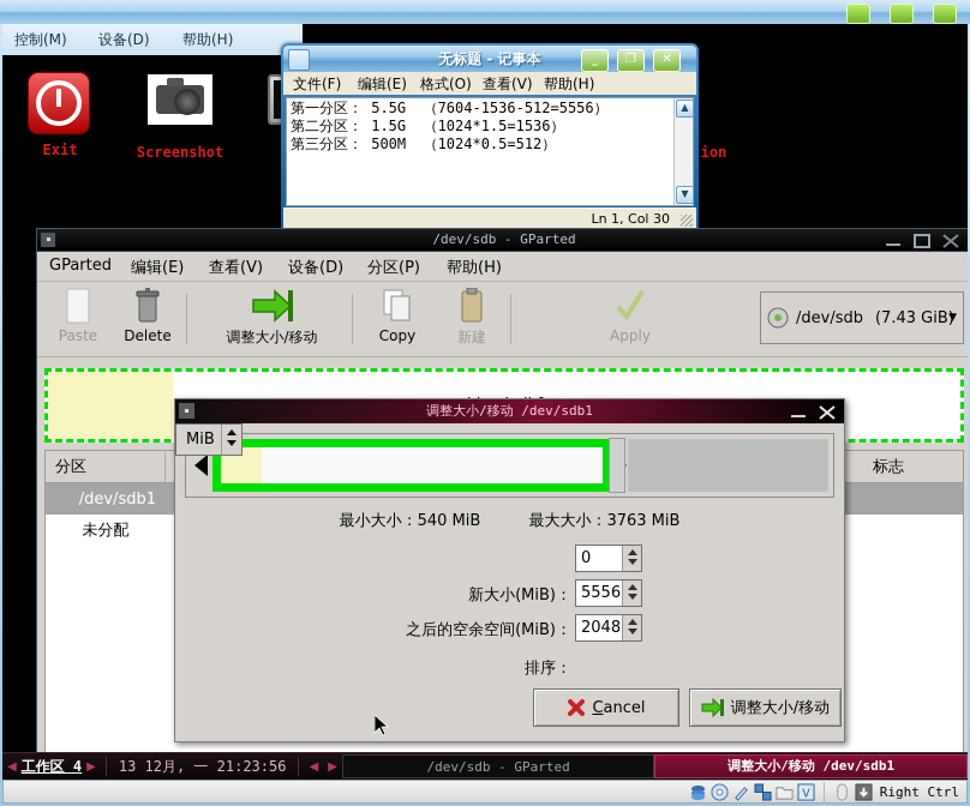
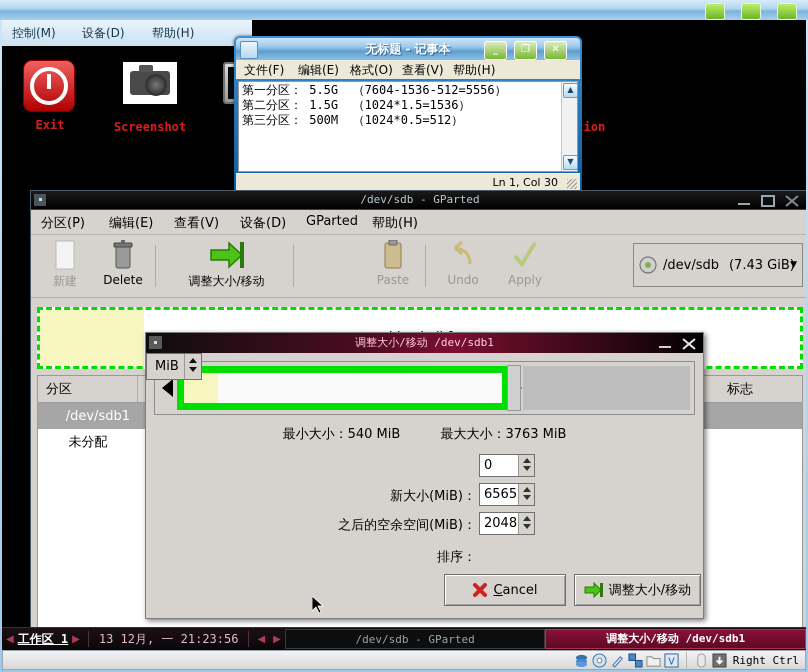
  控制(M)
  设备(D)
  帮助(H)
  Exit
  Screenshot
  无标题 - 记事本
  _
  ❐
  ✕
  文件(F)
  编辑(E)
  格式(O)
  查看(V)
  帮助(H)
  第一分区： 5.5G （7604-1536-512=5556）
  第二分区： 1.5G （1024*1.5=1536）
  第三分区： 500M （1024*0.5=512）
  ▲
  ▼
  Ln 1, Col 30
  /dev/sdb - GParted
- GParted
+ 分区(P)
  编辑(E)
  查看(V)
  设备(D)
- 分区(P)
+ GParted
  帮助(H)
- Paste
+ 新建
  Delete
  调整大小/移动
- Copy
- 新建
+ Paste
+ Undo
  Apply
  /dev/sdb
  (7.43 GiB)
  ▼
  分区
  标志
  /dev/sdb1
  未分配
  调整大小/移动 /dev/sdb1
  最小大小：540 MiB 最大大小：3763 MiB
  0
  新大小(MiB)：
- 5556
+ 6565
  之后的空余空间(MiB)：
  2048
  排序：
  MiB
  Cancel
  调整大小/移动
  ◀
- 工作区 4
+ 工作区 1
  ▶
  13 12月, 一 21:23:56
  ◀
  ▶
  /dev/sdb - GParted
  调整大小/移动 /dev/sdb1
  V
  Right Ctrl
